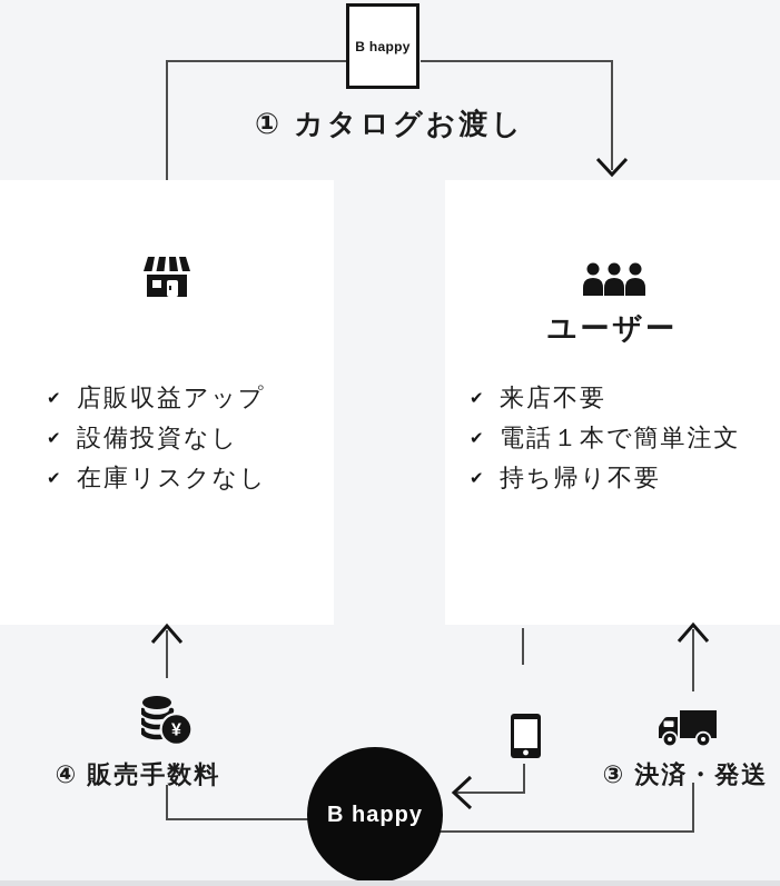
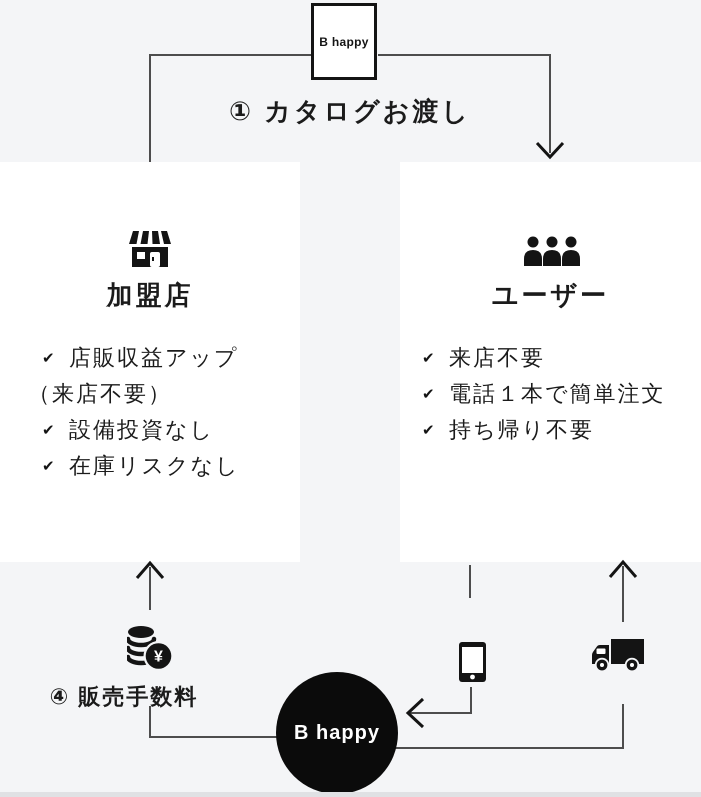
+ 加盟店
  ✔
  店販収益アップ
+ （来店不要）
  ✔
  設備投資なし
  ✔
  在庫リスクなし
  ユーザー
  ✔
  来店不要
  ✔
  電話１本で簡単注文
  ✔
  持ち帰り不要
  B happy
  ① カタログお渡し
- ③ 決済・発送
  ④ 販売手数料
  ¥
  B happy
